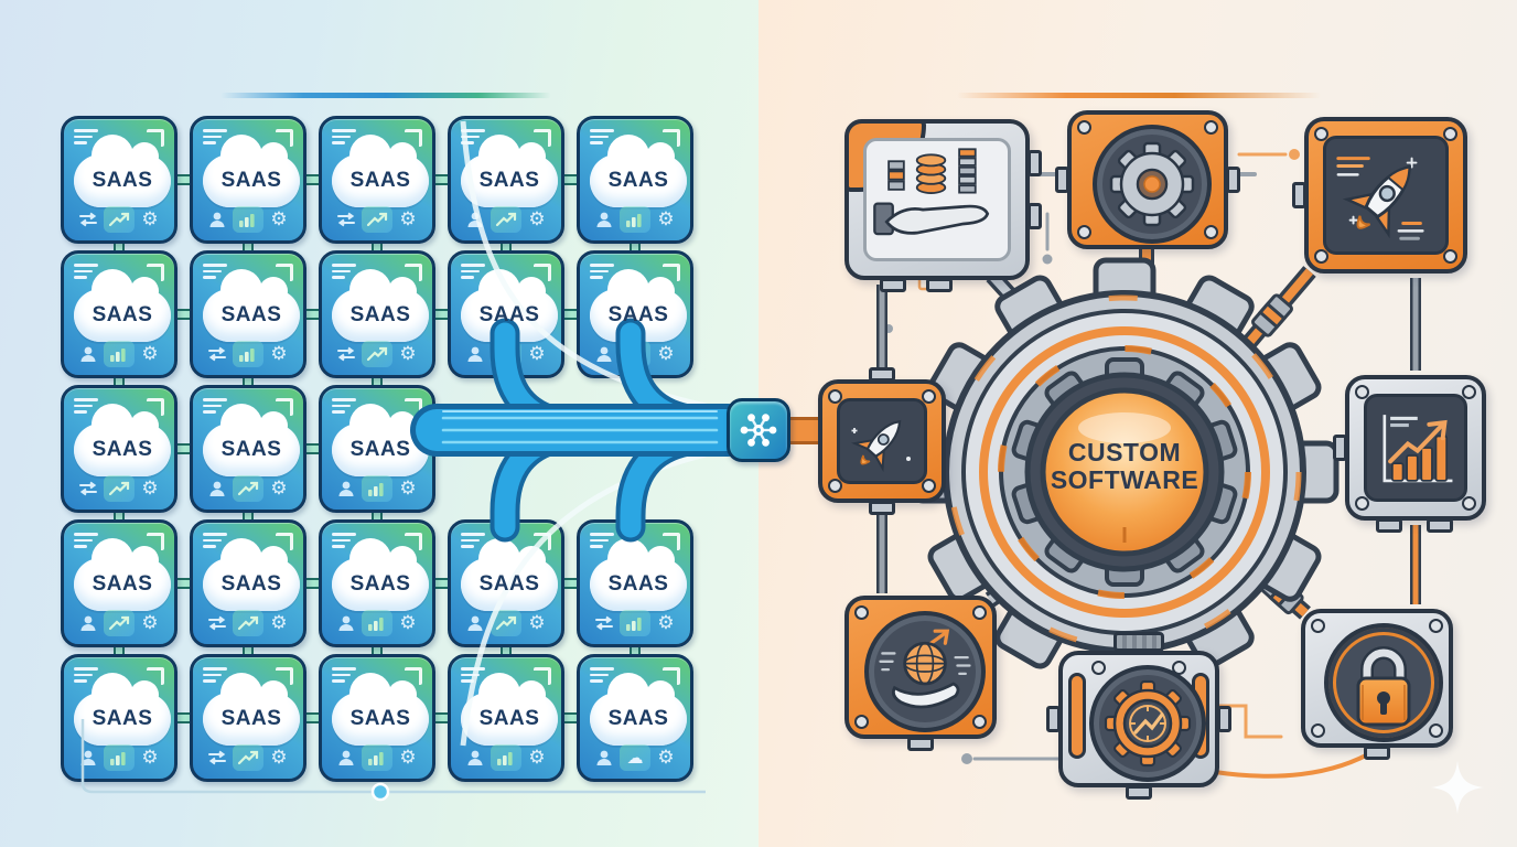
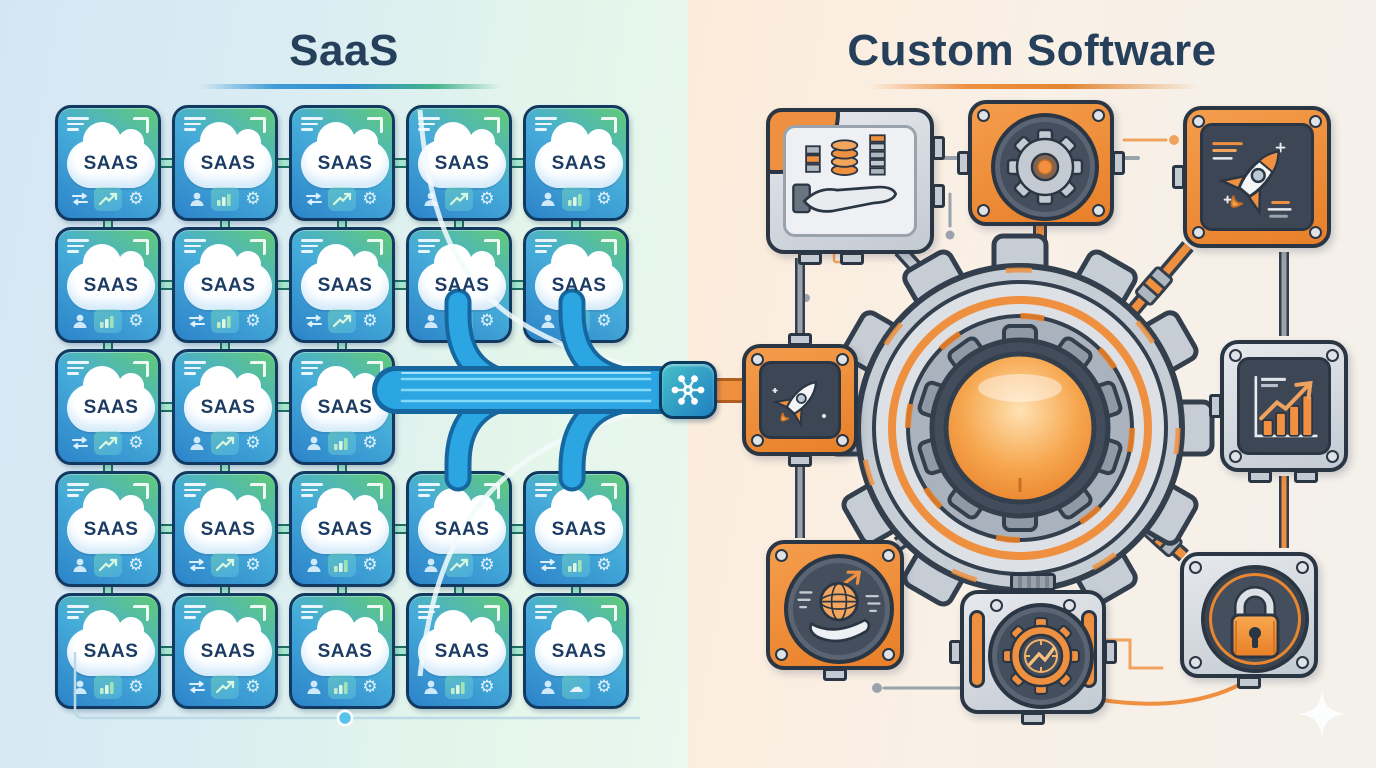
+ SaaS
+ Custom Software
  SAAS
  ⚙
  SAAS
  ⚙
  SAAS
  ⚙
  SAAS
  ⚙
  SAAS
  ⚙
  SAAS
  ⚙
  SAAS
  ⚙
  SAAS
  ⚙
  SAAS
  ⚙
  SAAS
  ⚙
  SAAS
  ⚙
  SAAS
  ⚙
  SAAS
  ⚙
  SAAS
  ⚙
  SAAS
  ⚙
  SAAS
  ⚙
  SAAS
  ⚙
  SAAS
  ⚙
  SAAS
  ⚙
  SAAS
  ⚙
  SAAS
  ⚙
  SAAS
  ⚙
  SAAS
  ☁
  ⚙
- CUSTOM SOFTWARE
